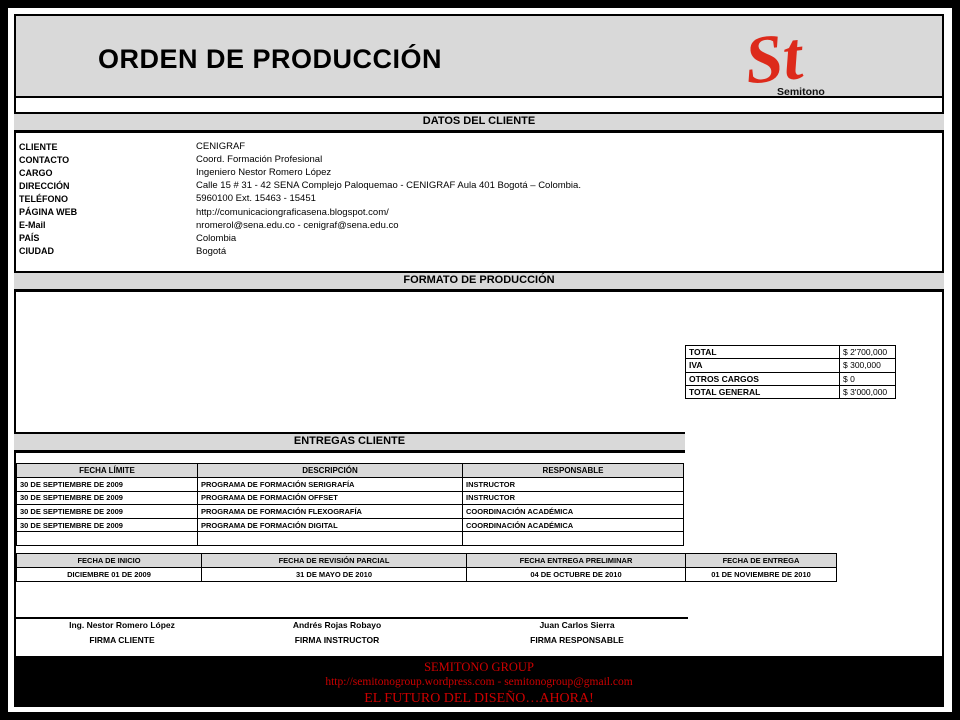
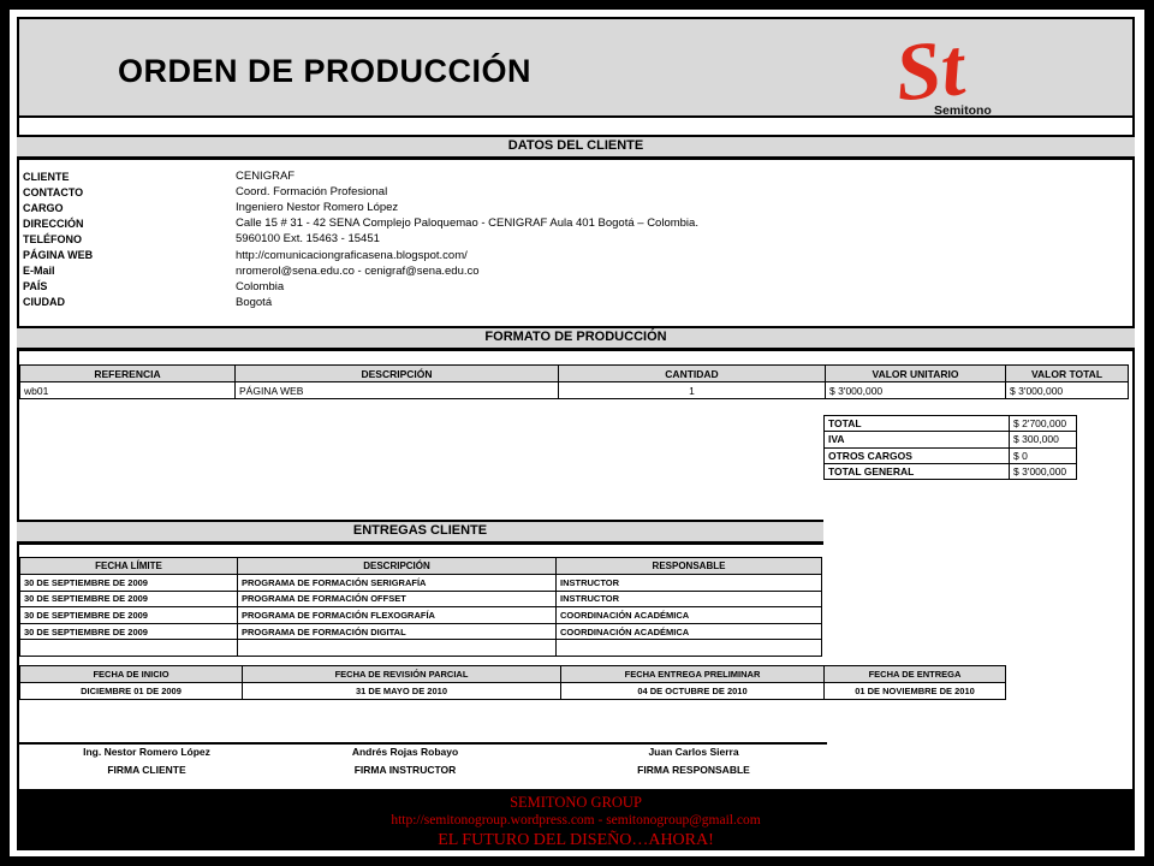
  ORDEN DE PRODUCCIÓN
  Semitono
  DATOS DEL CLIENTE
  CLIENTE
  CENIGRAF
  CONTACTO
  Coord. Formación Profesional
  CARGO
  Ingeniero Nestor Romero López
  DIRECCIÓN
  Calle 15 # 31 - 42 SENA Complejo Paloquemao - CENIGRAF Aula 401 Bogotá – Colombia.
  TELÉFONO
  5960100 Ext. 15463 - 15451
  PÁGINA WEB
  http://comunicaciongraficasena.blogspot.com/
  E-Mail
  nromerol@sena.edu.co - cenigraf@sena.edu.co
  PAÍS
  Colombia
  CIUDAD
  Bogotá
  FORMATO DE PRODUCCIÓN
+ REFERENCIA	DESCRIPCIÓN	CANTIDAD	VALOR UNITARIO	VALOR TOTAL
+ wb01	PÁGINA WEB	1	$ 3'000,000	$ 3'000,000
  TOTAL	$ 2'700,000
  IVA	$ 300,000
  OTROS CARGOS	$ 0
  TOTAL GENERAL	$ 3'000,000
  ENTREGAS CLIENTE
  FECHA LÍMITE	DESCRIPCIÓN	RESPONSABLE
  30 DE SEPTIEMBRE DE 2009	PROGRAMA DE FORMACIÓN SERIGRAFÍA	INSTRUCTOR
  30 DE SEPTIEMBRE DE 2009	PROGRAMA DE FORMACIÓN OFFSET	INSTRUCTOR
  30 DE SEPTIEMBRE DE 2009	PROGRAMA DE FORMACIÓN FLEXOGRAFÍA	COORDINACIÓN ACADÉMICA
  30 DE SEPTIEMBRE DE 2009	PROGRAMA DE FORMACIÓN DIGITAL	COORDINACIÓN ACADÉMICA
  FECHA DE INICIO	FECHA DE REVISIÓN PARCIAL	FECHA ENTREGA PRELIMINAR	FECHA DE ENTREGA
  DICIEMBRE 01 DE 2009	31 DE MAYO DE 2010	04 DE OCTUBRE DE 2010	01 DE NOVIEMBRE DE 2010
  Ing. Nestor Romero López
  FIRMA CLIENTE
  Andrés Rojas Robayo
  FIRMA INSTRUCTOR
  Juan Carlos Sierra
  FIRMA RESPONSABLE
  SEMITONO GROUP
  http://semitonogroup.wordpress.com - semitonogroup@gmail.com
  EL FUTURO DEL DISEÑO…AHORA!
